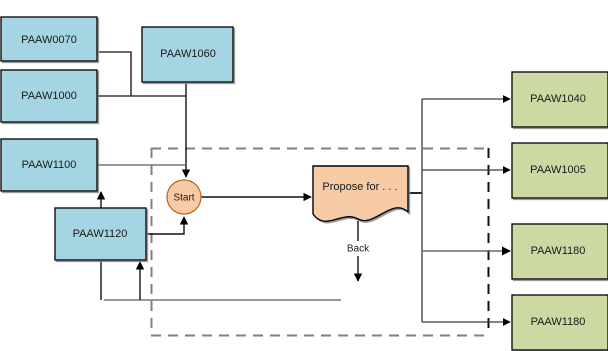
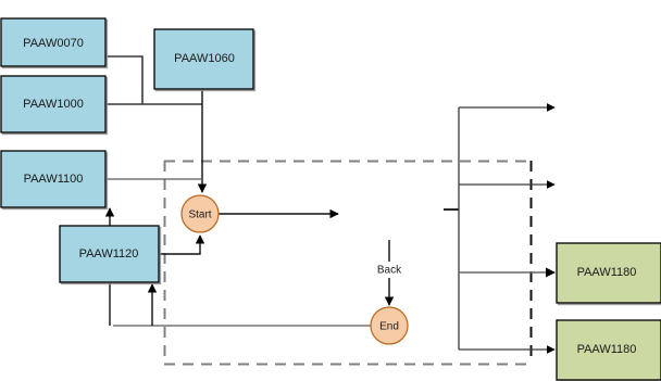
  PAAW0070
  PAAW1000
  PAAW1100
  PAAW1060
  PAAW1120
- Propose for . . .
  Start
+ End
  Back
- PAAW1040
- PAAW1005
  PAAW1180
  PAAW1180
